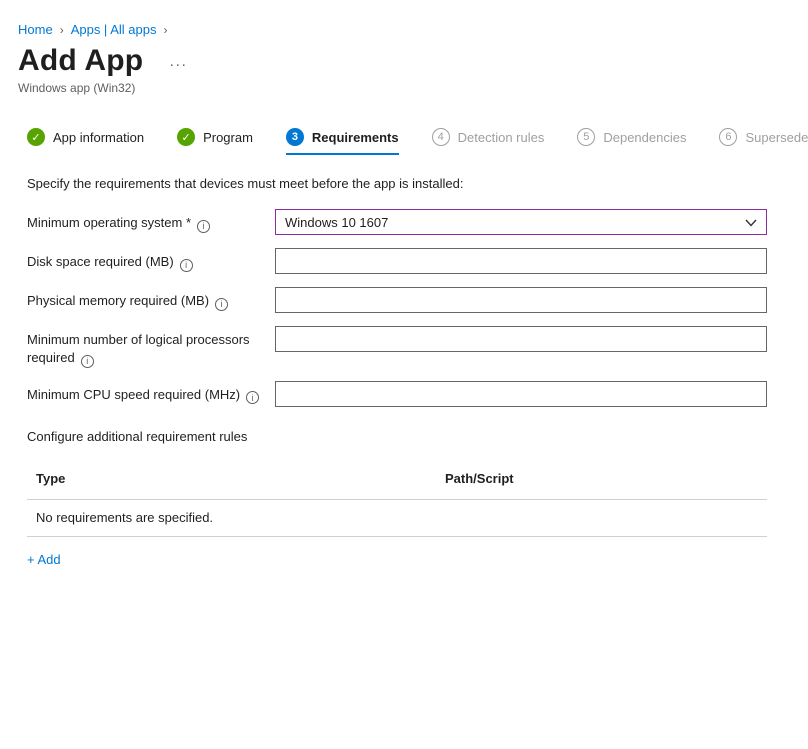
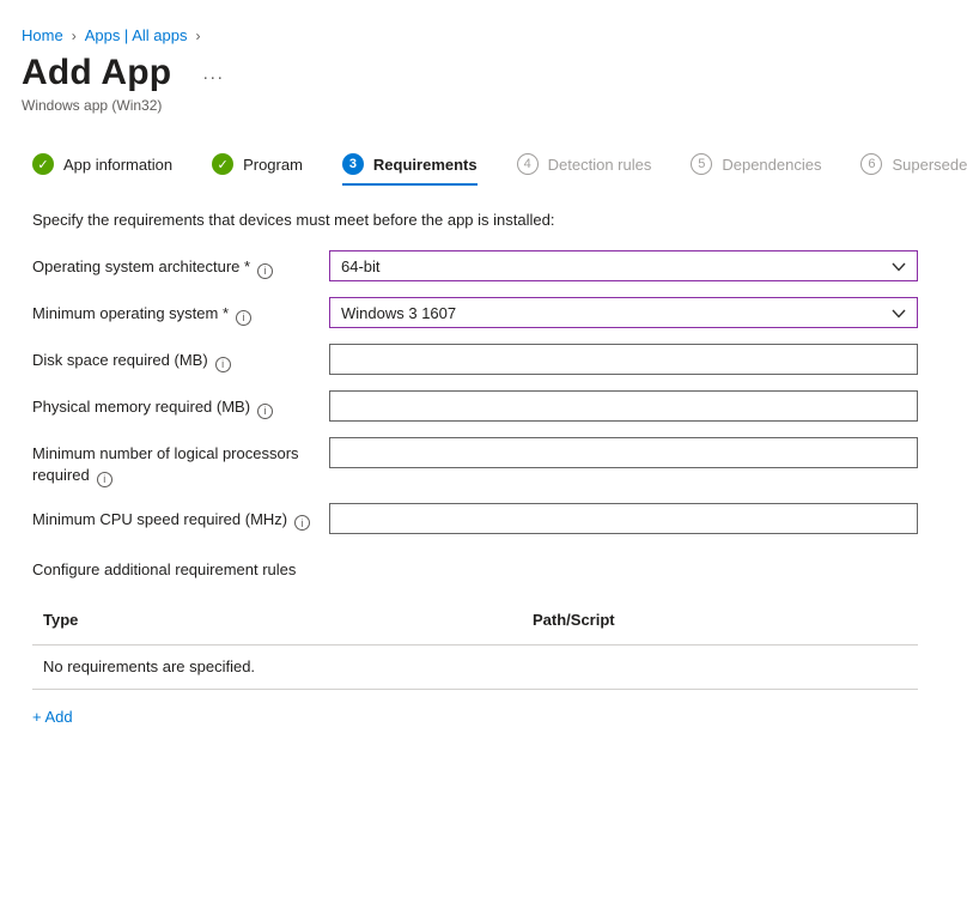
  Home
  ›
  Apps | All apps
  ›
  Add App
  ···
  Windows app (Win32)
  ✓
  App information
  ✓
  Program
  3
  Requirements
  4
  Detection rules
  5
  Dependencies
  6
  Supersede
  Specify the requirements that devices must meet before the app is installed:
+ Operating system architecture * i
+ 64-bit
  Minimum operating system * i
- Windows 10 1607
+ Windows 3 1607
  Disk space required (MB) i
  Physical memory required (MB) i
  Minimum number of logical processors required i
  Minimum CPU speed required (MHz) i
  Configure additional requirement rules
  Type	Path/Script
  No requirements are specified.
  + Add
